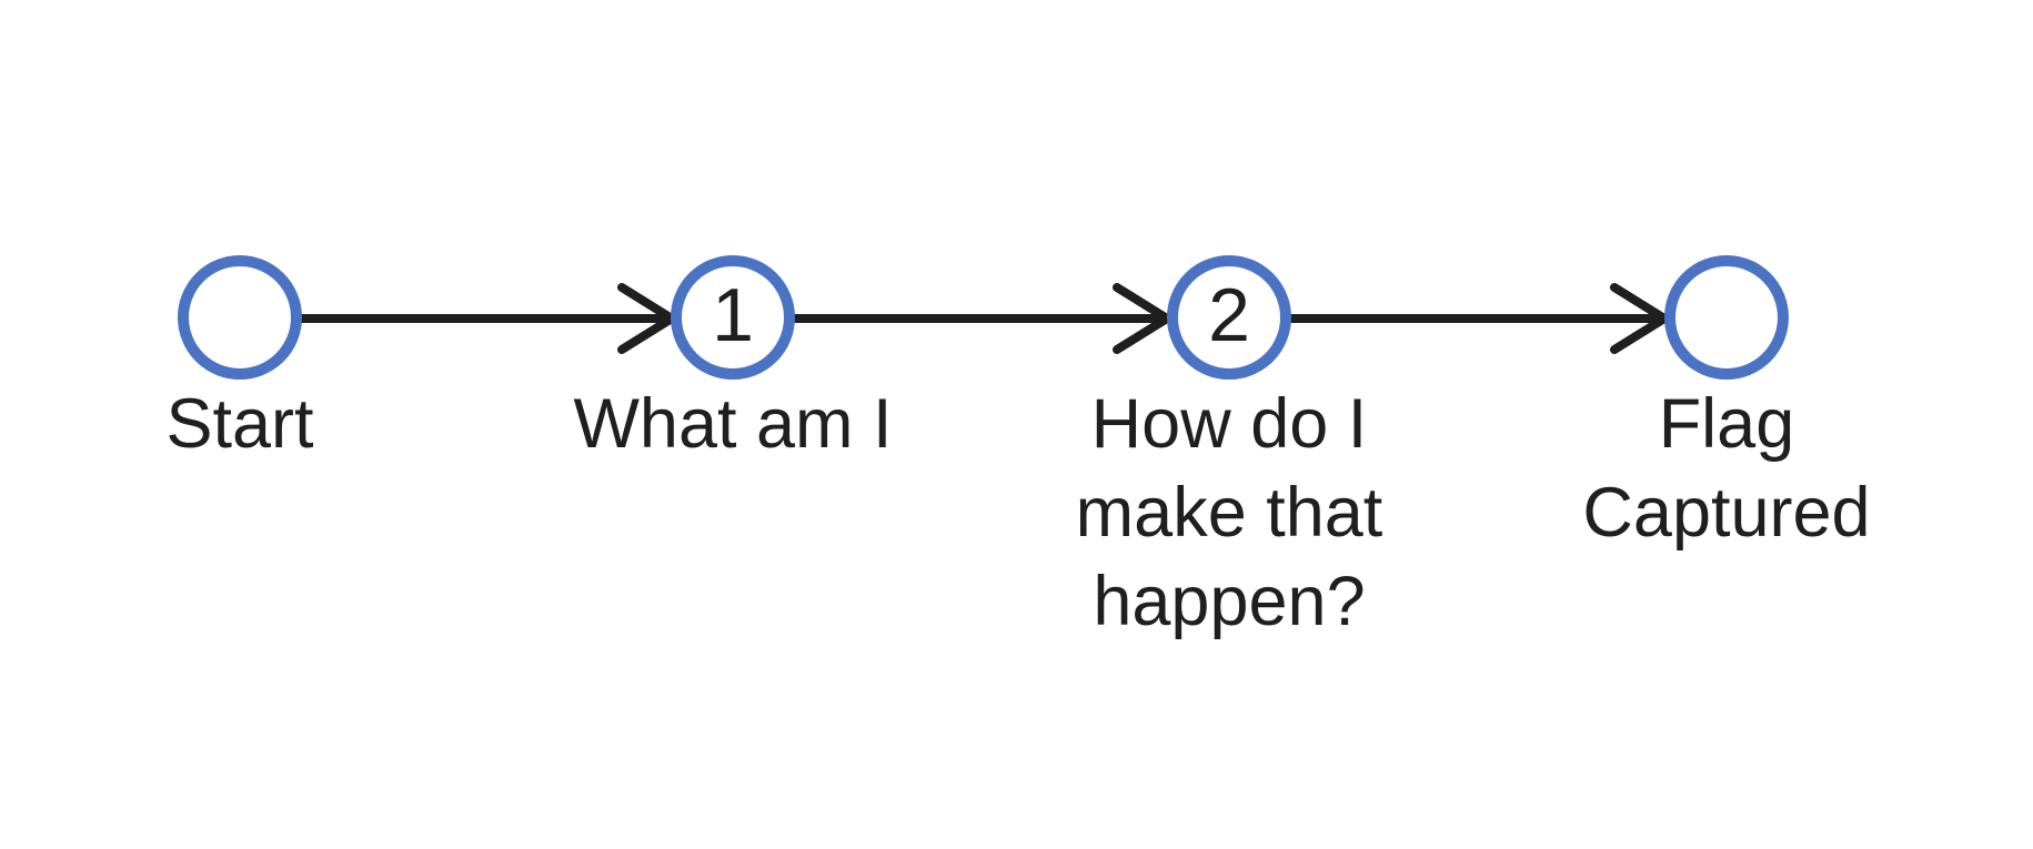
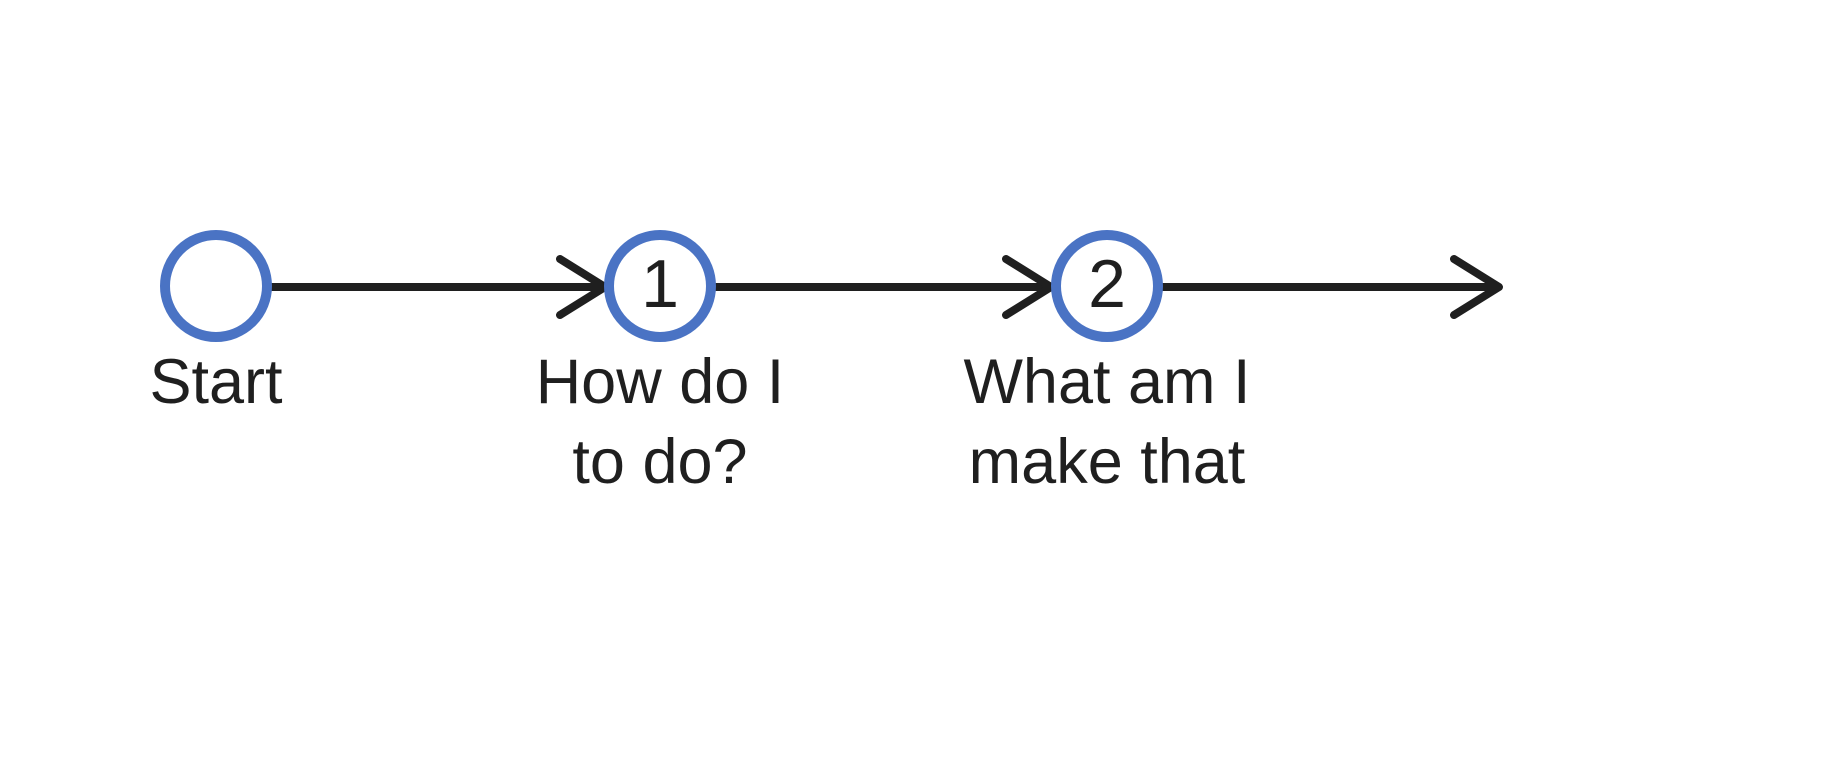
  Start
  1
- What am I
+ How do I
+ to do?
  2
- How do I
+ What am I
  make that
- happen?
- Flag
- Captured
